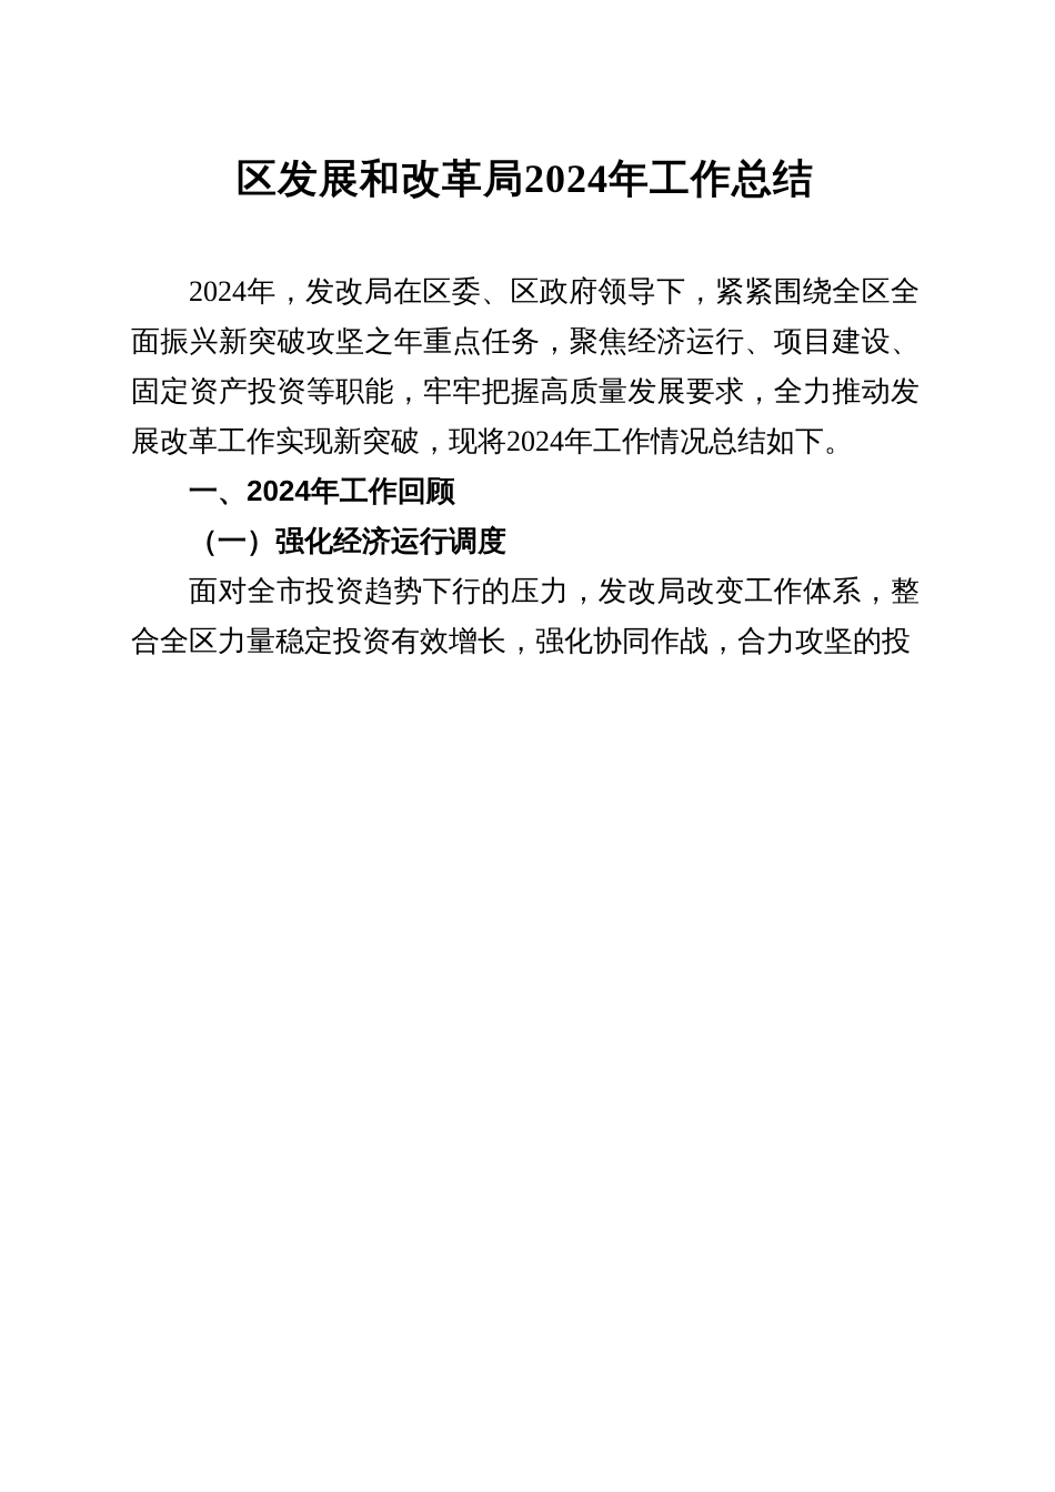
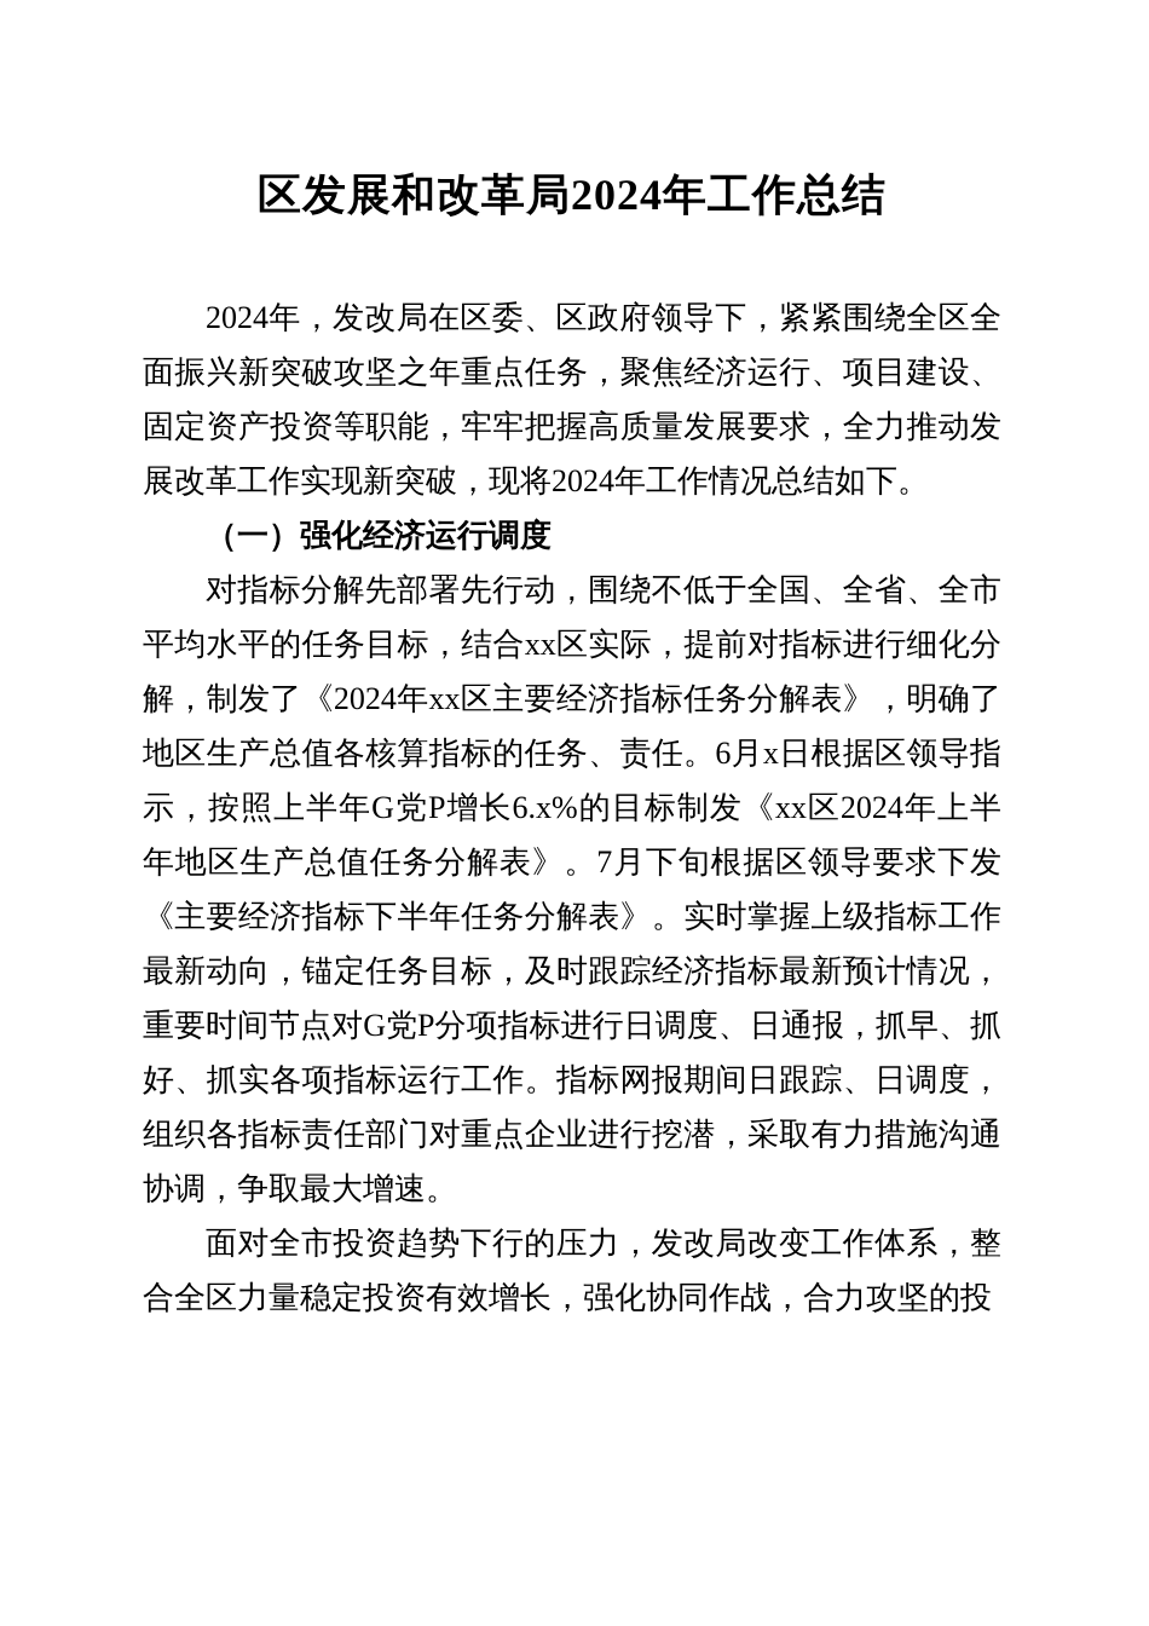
  区发展和改革局2024年工作总结
  2024年，发改局在区委、区政府领导下，紧紧围绕全区全面振兴新突破攻坚之年重点任务，聚焦经济运行、项目建设、固定资产投资等职能，牢牢把握高质量发展要求，全力推动发展改革工作实现新突破，现将2024年工作情况总结如下。
- 一、2024年工作回顾
  （一）强化经济运行调度
+ 对指标分解先部署先行动，围绕不低于全国、全省、全市平均水平的任务目标，结合xx区实际，提前对指标进行细化分解，制发了《2024年xx区主要经济指标任务分解表》，明确了地区生产总值各核算指标的任务、责任。6月x日根据区领导指示，按照上半年G党P增长6.x%的目标制发《xx区2024年上半年地区生产总值任务分解表》。7月下旬根据区领导要求下发《主要经济指标下半年任务分解表》。实时掌握上级指标工作最新动向，锚定任务目标，及时跟踪经济指标最新预计情况，重要时间节点对G党P分项指标进行日调度、日通报，抓早、抓好、抓实各项指标运行工作。指标网报期间日跟踪、日调度，组织各指标责任部门对重点企业进行挖潜，采取有力措施沟通协调，争取最大增速。
  面对全市投资趋势下行的压力，发改局改变工作体系，整合全区力量稳定投资有效增长，强化协同作战，合力攻坚的投
